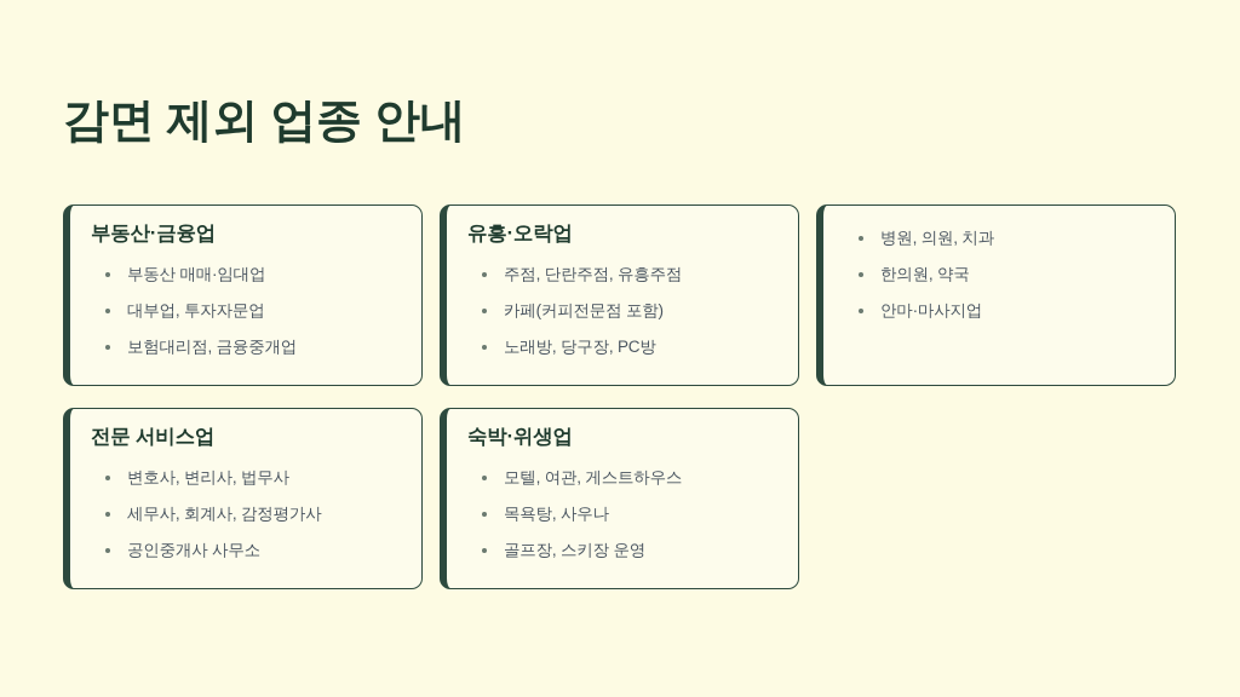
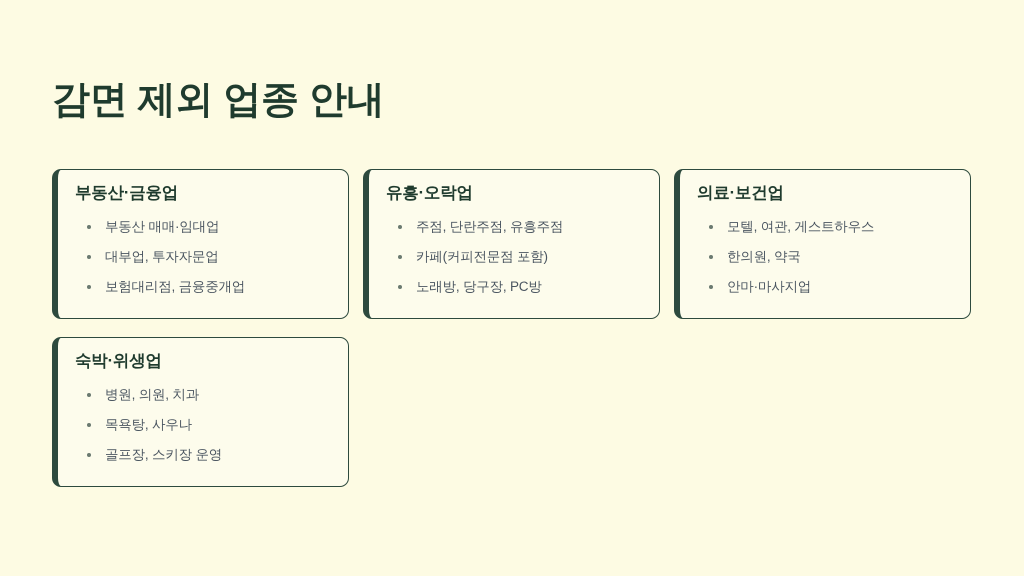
  감면 제외 업종 안내
  부동산·금융업
  부동산 매매·임대업
  대부업, 투자자문업
  보험대리점, 금융중개업
  유흥·오락업
  주점, 단란주점, 유흥주점
  카페(커피전문점 포함)
  노래방, 당구장, PC방
+ 의료·보건업
- 병원, 의원, 치과
+ 모텔, 여관, 게스트하우스
  한의원, 약국
  안마·마사지업
- 전문 서비스업
- 변호사, 변리사, 법무사
- 세무사, 회계사, 감정평가사
- 공인중개사 사무소
  숙박·위생업
- 모텔, 여관, 게스트하우스
+ 병원, 의원, 치과
  목욕탕, 사우나
  골프장, 스키장 운영
